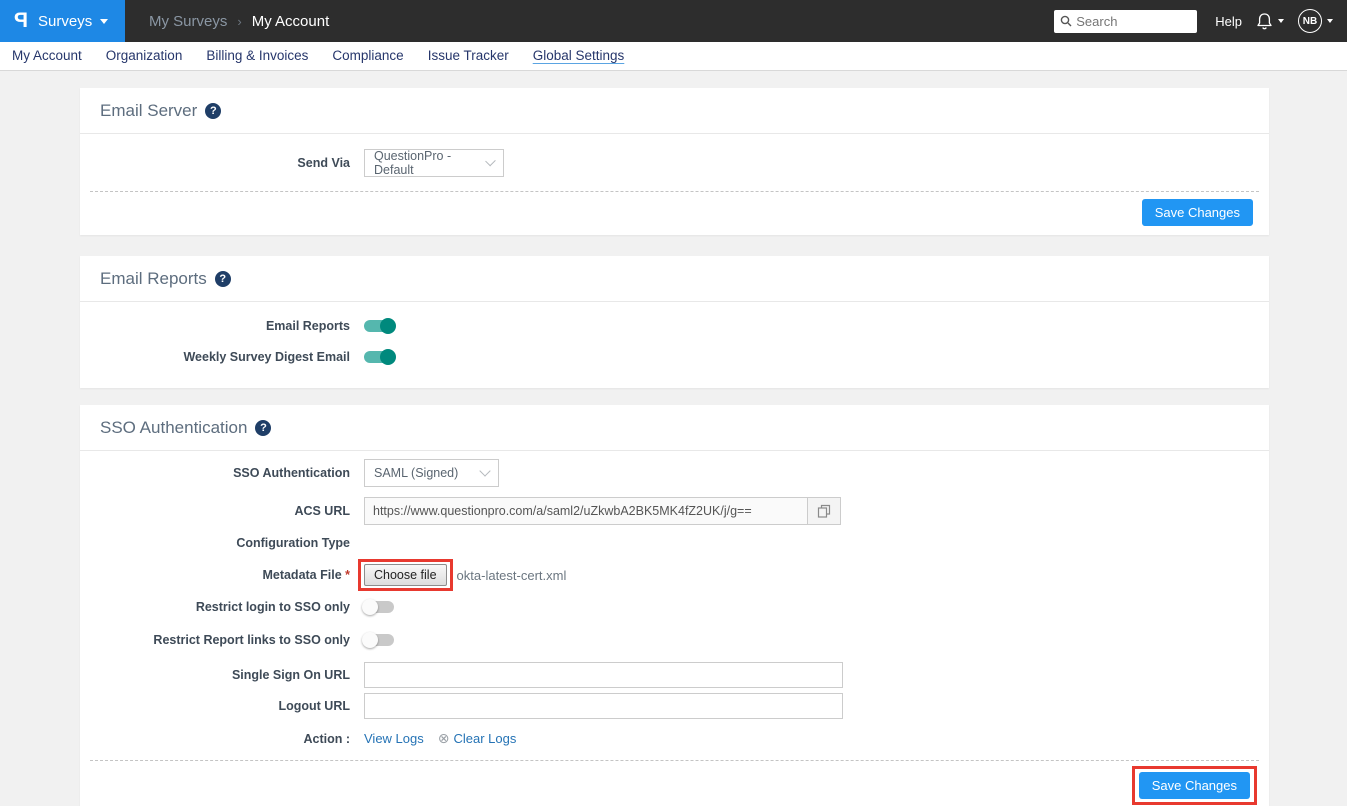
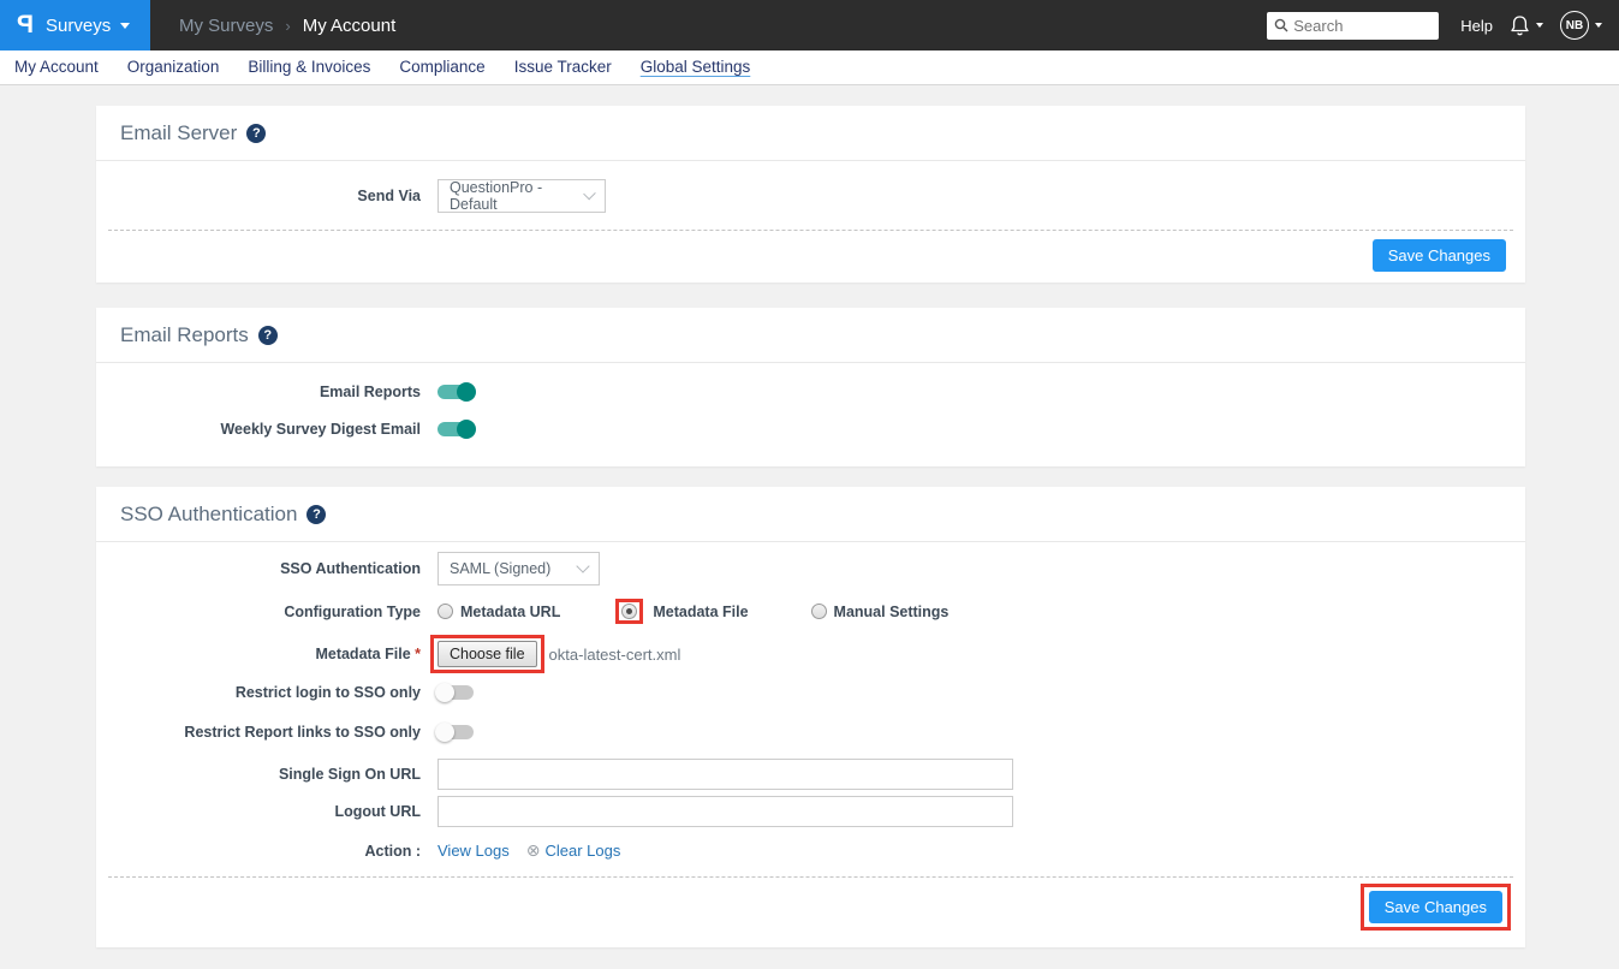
  Surveys
  My Surveys
  ›
  My Account
  Search
  Help
  NB
  My Account
  Organization
  Billing & Invoices
  Compliance
  Issue Tracker
  Global Settings
  Email Server
  ?
  Send Via
  QuestionPro - Default
  Save Changes
  Email Reports
  ?
  Email Reports
  Weekly Survey Digest Email
  SSO Authentication
  ?
  SSO Authentication
  SAML (Signed)
- ACS URL
- https://www.questionpro.com/a/saml2/uZkwbA2BK5MK4fZ2UK/j/g==
  Configuration Type
+ Metadata URL
+ Metadata File
+ Manual Settings
  Metadata File *
  Choose file
  okta-latest-cert.xml
  Restrict login to SSO only
  Restrict Report links to SSO only
  Single Sign On URL
  Logout URL
  Action :
  View Logs
  ⊗
  Clear Logs
  Save Changes
